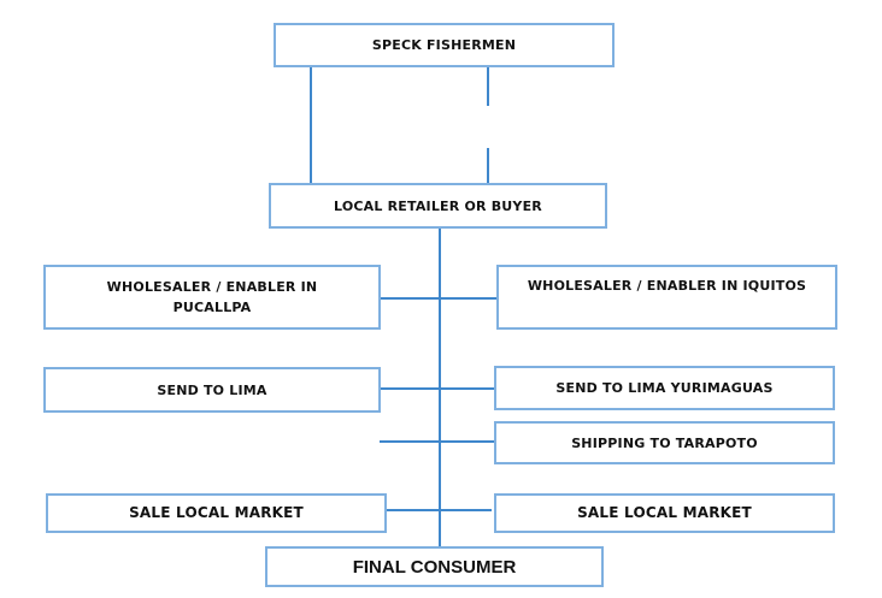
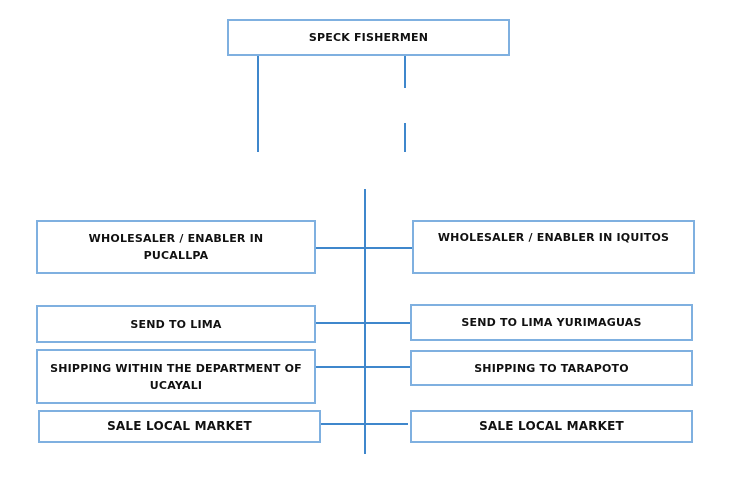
  SPECK FISHERMEN
- LOCAL RETAILER OR BUYER
  WHOLESALER / ENABLER IN PUCALLPA
  SEND TO LIMA
+ SHIPPING WITHIN THE DEPARTMENT OF UCAYALI
  SALE LOCAL MARKET
  WHOLESALER / ENABLER IN IQUITOS
  SEND TO LIMA YURIMAGUAS
  SHIPPING TO TARAPOTO
  SALE LOCAL MARKET
- FINAL CONSUMER
